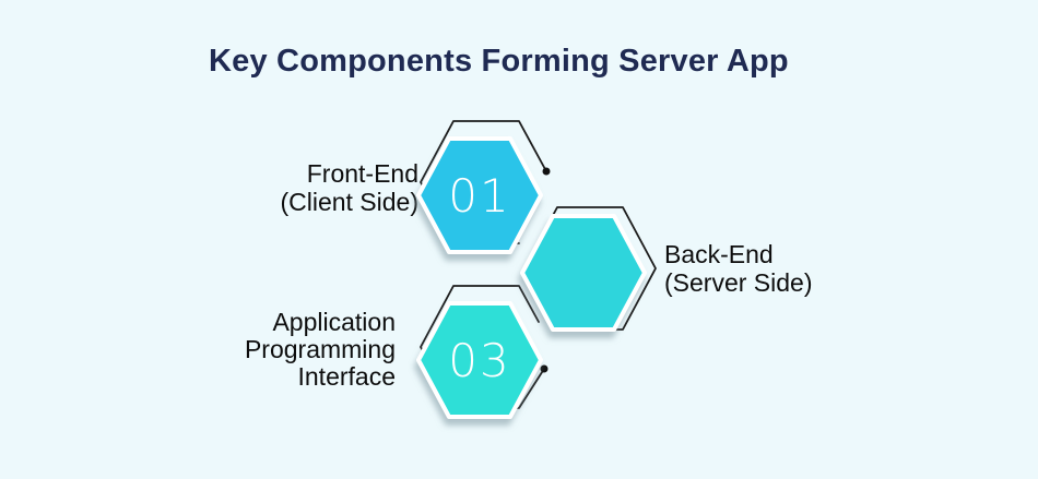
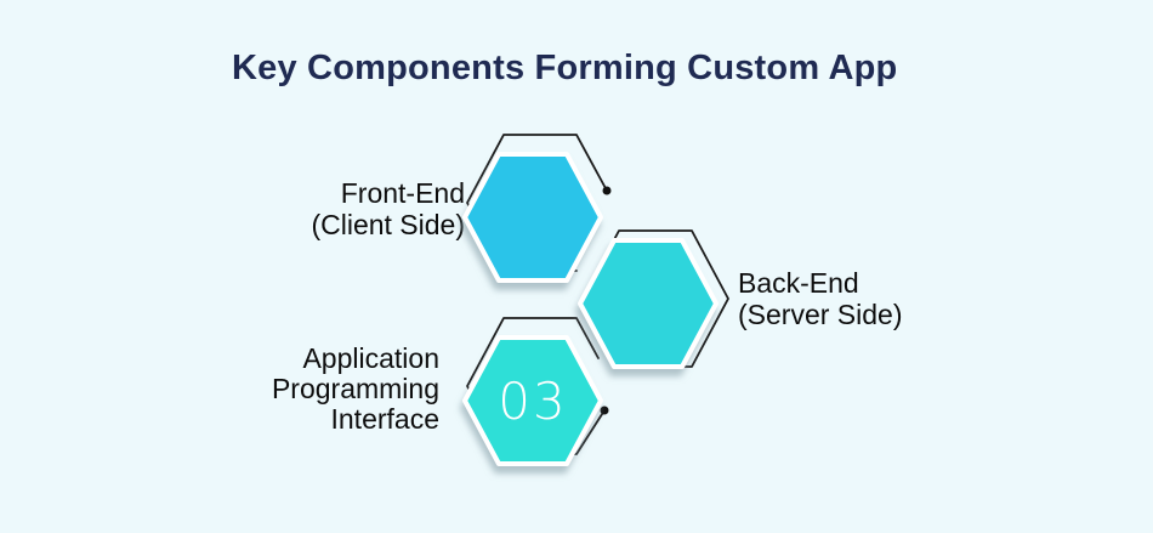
- Key Components Forming Server App
+ Key Components Forming Custom App
- 01
  03
  Front-End
  (Client Side)
  Back-End
  (Server Side)
  Application
  Programming
  Interface
